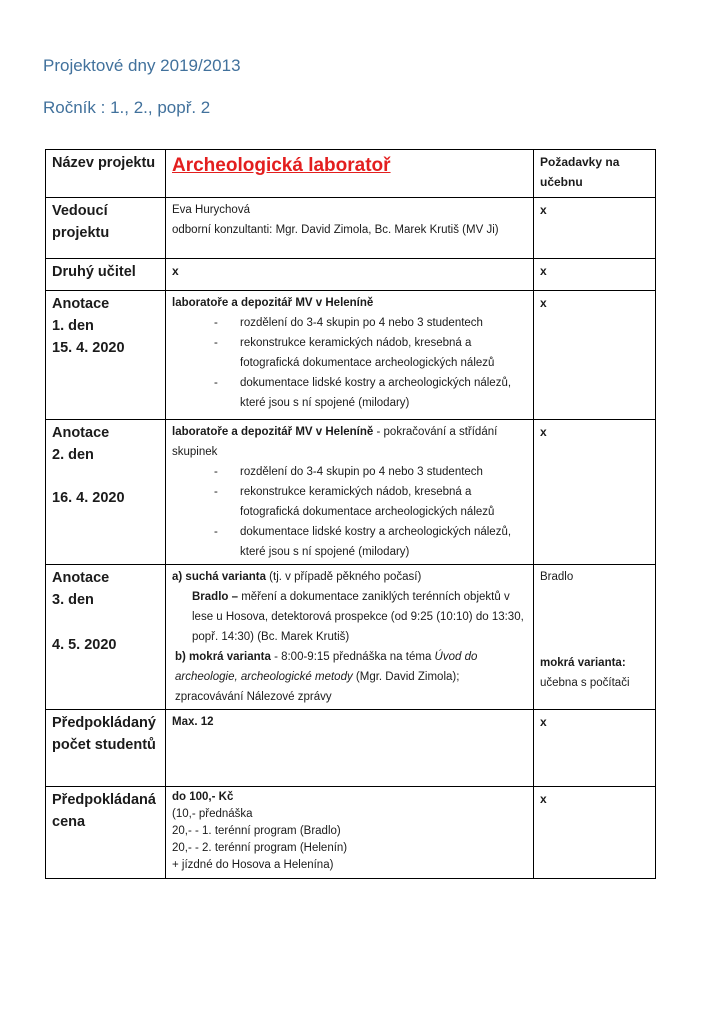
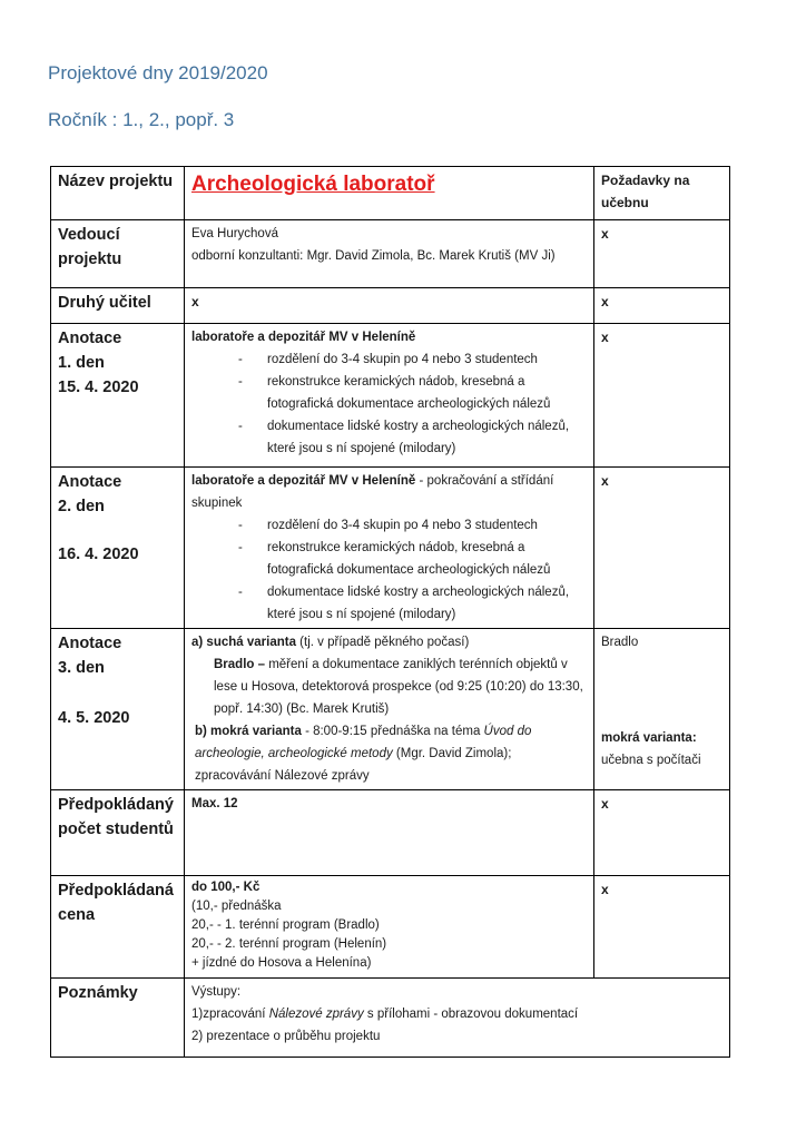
- Projektové dny 2019/2013
+ Projektové dny 2019/2020
- Ročník : 1., 2., popř. 2
+ Ročník : 1., 2., popř. 3
  Název projektu	Archeologická laboratoř	Požadavky na učebnu
  Vedoucí projektu	Eva Hurychová odborní konzultanti: Mgr. David Zimola, Bc. Marek Krutiš (MV Ji)	x
  Druhý učitel	x	x
  Anotace 1. den 15. 4. 2020	laboratoře a depozitář MV v Heleníně - rozdělení do 3-4 skupin po 4 nebo 3 studentech - rekonstrukce keramických nádob, kresebná a fotografická dokumentace archeologických nálezů - dokumentace lidské kostry a archeologických nálezů, které jsou s ní spojené (milodary)	x
  Anotace 2. den 16. 4. 2020	laboratoře a depozitář MV v Heleníně - pokračování a střídání skupinek - rozdělení do 3-4 skupin po 4 nebo 3 studentech - rekonstrukce keramických nádob, kresebná a fotografická dokumentace archeologických nálezů - dokumentace lidské kostry a archeologických nálezů, které jsou s ní spojené (milodary)	x
- Anotace 3. den 4. 5. 2020	a) suchá varianta (tj. v případě pěkného počasí) Bradlo – měření a dokumentace zaniklých terénních objektů v lese u Hosova, detektorová prospekce (od 9:25 (10:10) do 13:30, popř. 14:30) (Bc. Marek Krutiš) b) mokrá varianta - 8:00-9:15 přednáška na téma Úvod do archeologie, archeologické metody (Mgr. David Zimola); zpracovávání Nálezové zprávy	Bradlo mokrá varianta: učebna s počítači
+ Anotace 3. den 4. 5. 2020	a) suchá varianta (tj. v případě pěkného počasí) Bradlo – měření a dokumentace zaniklých terénních objektů v lese u Hosova, detektorová prospekce (od 9:25 (10:20) do 13:30, popř. 14:30) (Bc. Marek Krutiš) b) mokrá varianta - 8:00-9:15 přednáška na téma Úvod do archeologie, archeologické metody (Mgr. David Zimola); zpracovávání Nálezové zprávy	Bradlo mokrá varianta: učebna s počítači
  Předpokládaný počet studentů	Max. 12	x
  Předpokládaná cena	do 100,- Kč (10,- přednáška 20,- - 1. terénní program (Bradlo) 20,- - 2. terénní program (Helenín) + jízdné do Hosova a Helenína)	x
+ Poznámky	Výstupy: 1)zpracování Nálezové zprávy s přílohami - obrazovou dokumentací 2) prezentace o průběhu projektu
